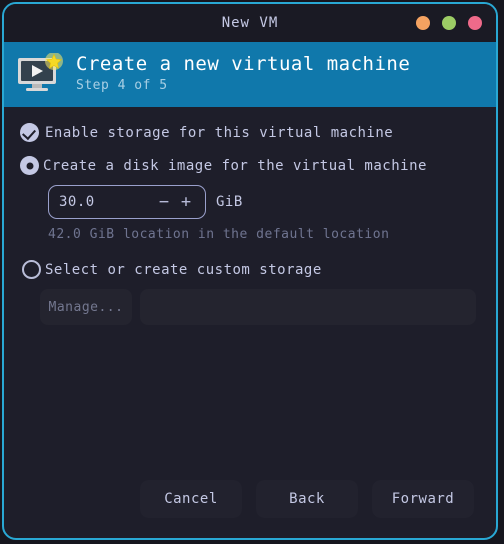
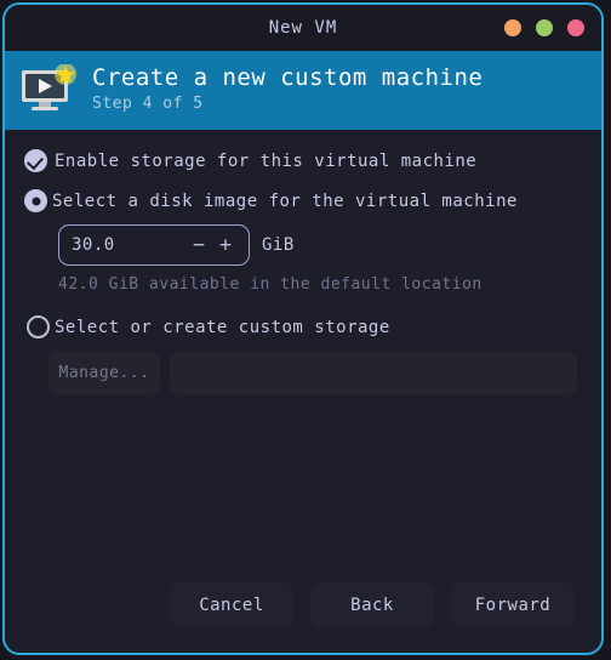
  New VM
- Create a new virtual machine
+ Create a new custom machine
  Step 4 of 5
  Enable storage for this virtual machine
- Create a disk image for the virtual machine
+ Select a disk image for the virtual machine
  30.0
  −
  +
  GiB
- 42.0 GiB location in the default location
+ 42.0 GiB available in the default location
  Select or create custom storage
  Manage...
  Cancel
  Back
  Forward
